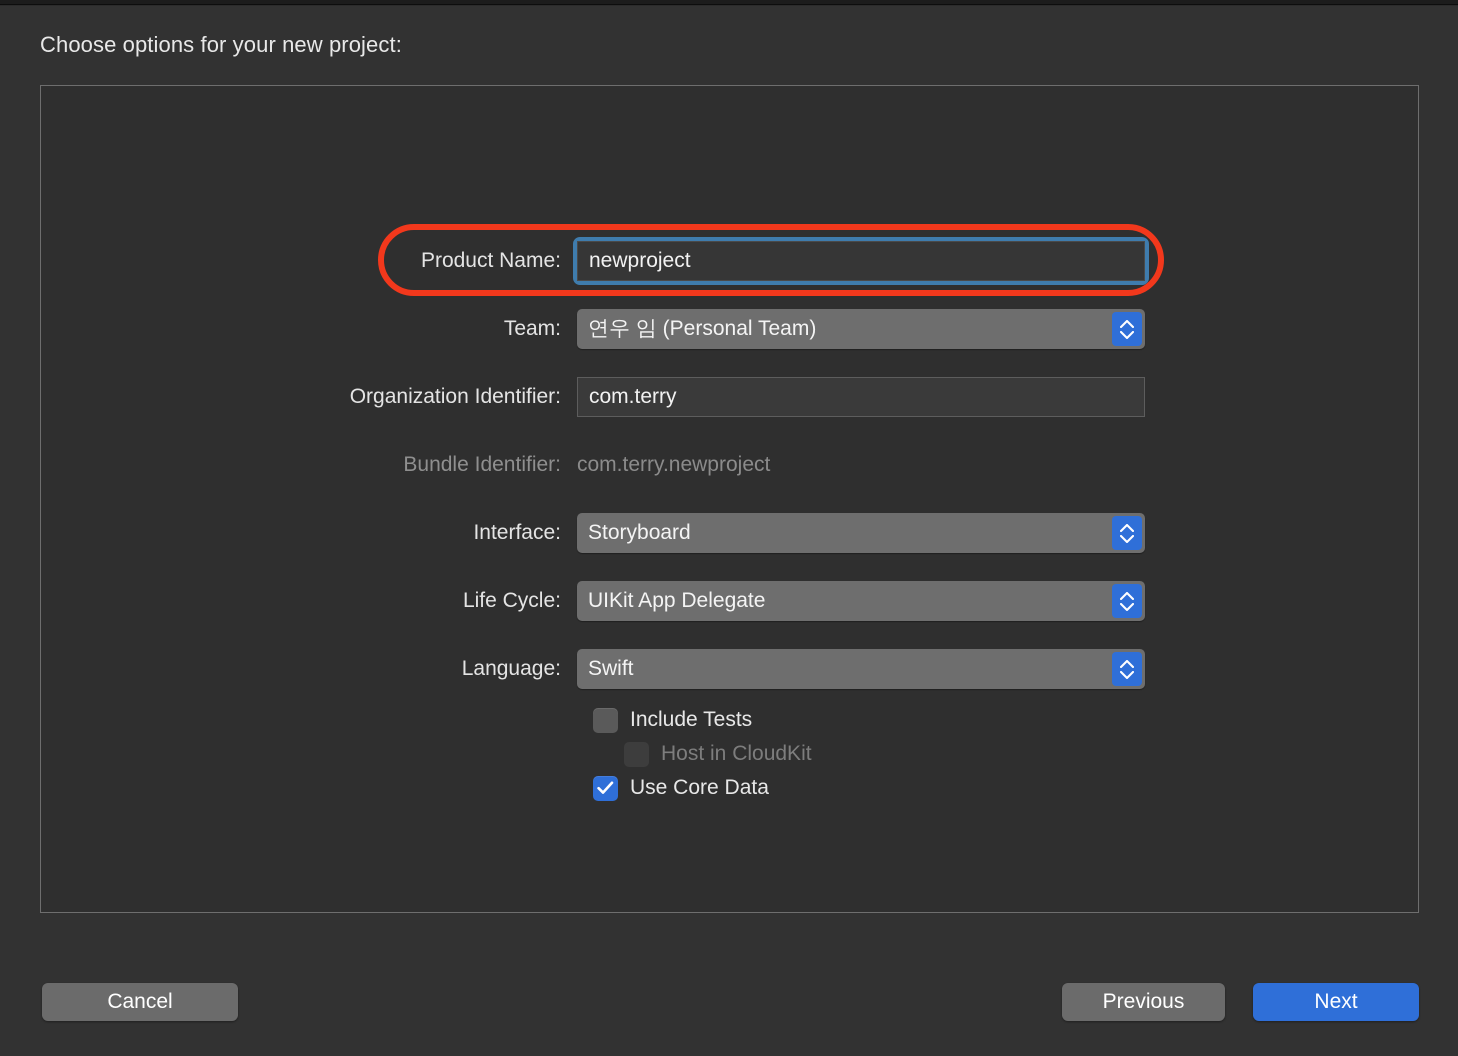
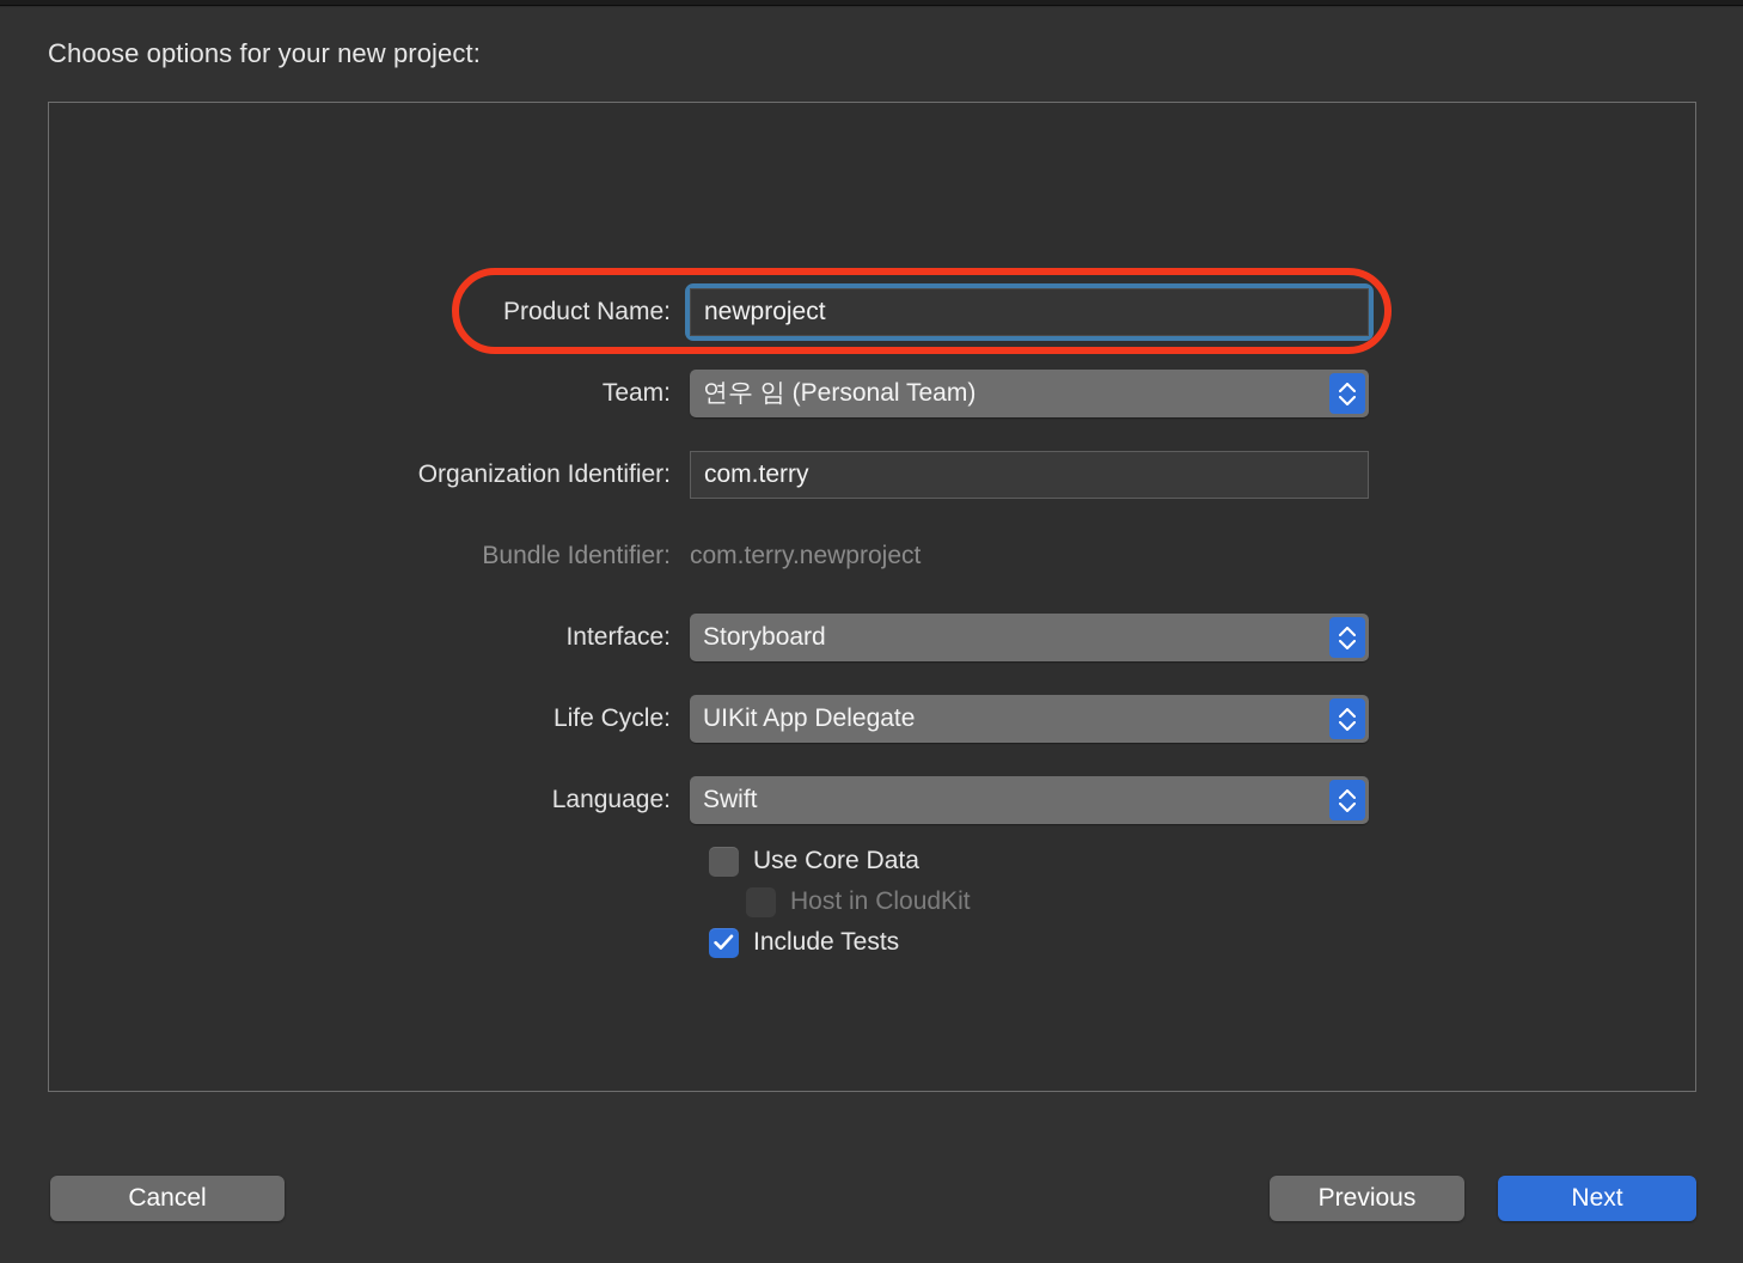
  Choose options for your new project:
  Product Name:
  newproject
  Team:
  연우 임 (Personal Team)
  Organization Identifier:
  com.terry
  Bundle Identifier:
  com.terry.newproject
  Interface:
  Storyboard
  Life Cycle:
  UIKit App Delegate
  Language:
  Swift
- Include Tests
+ Use Core Data
  Host in CloudKit
- Use Core Data
+ Include Tests
  Cancel
  Previous
  Next
